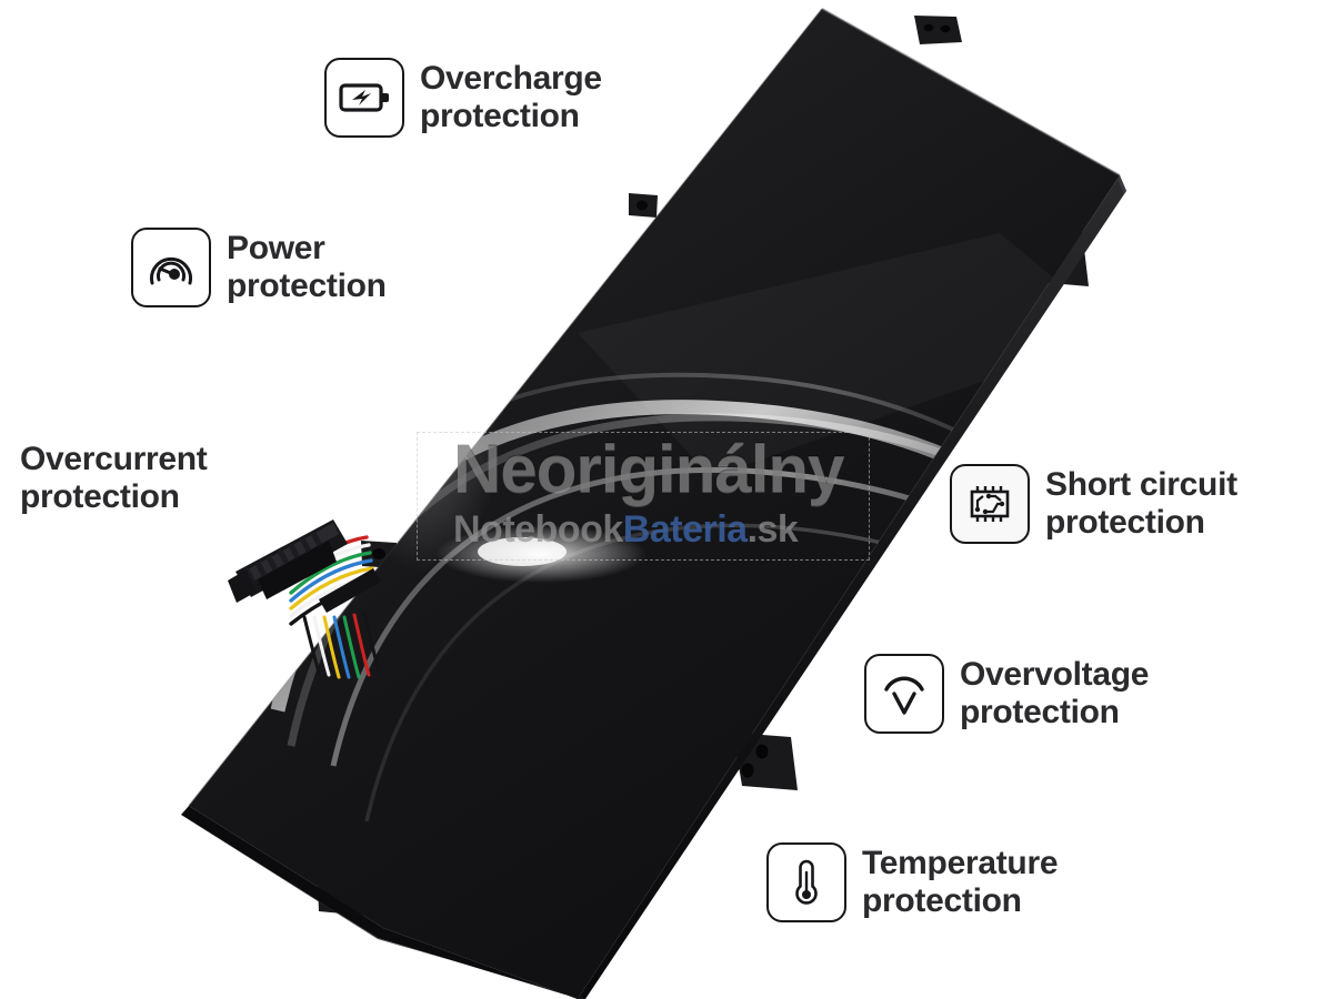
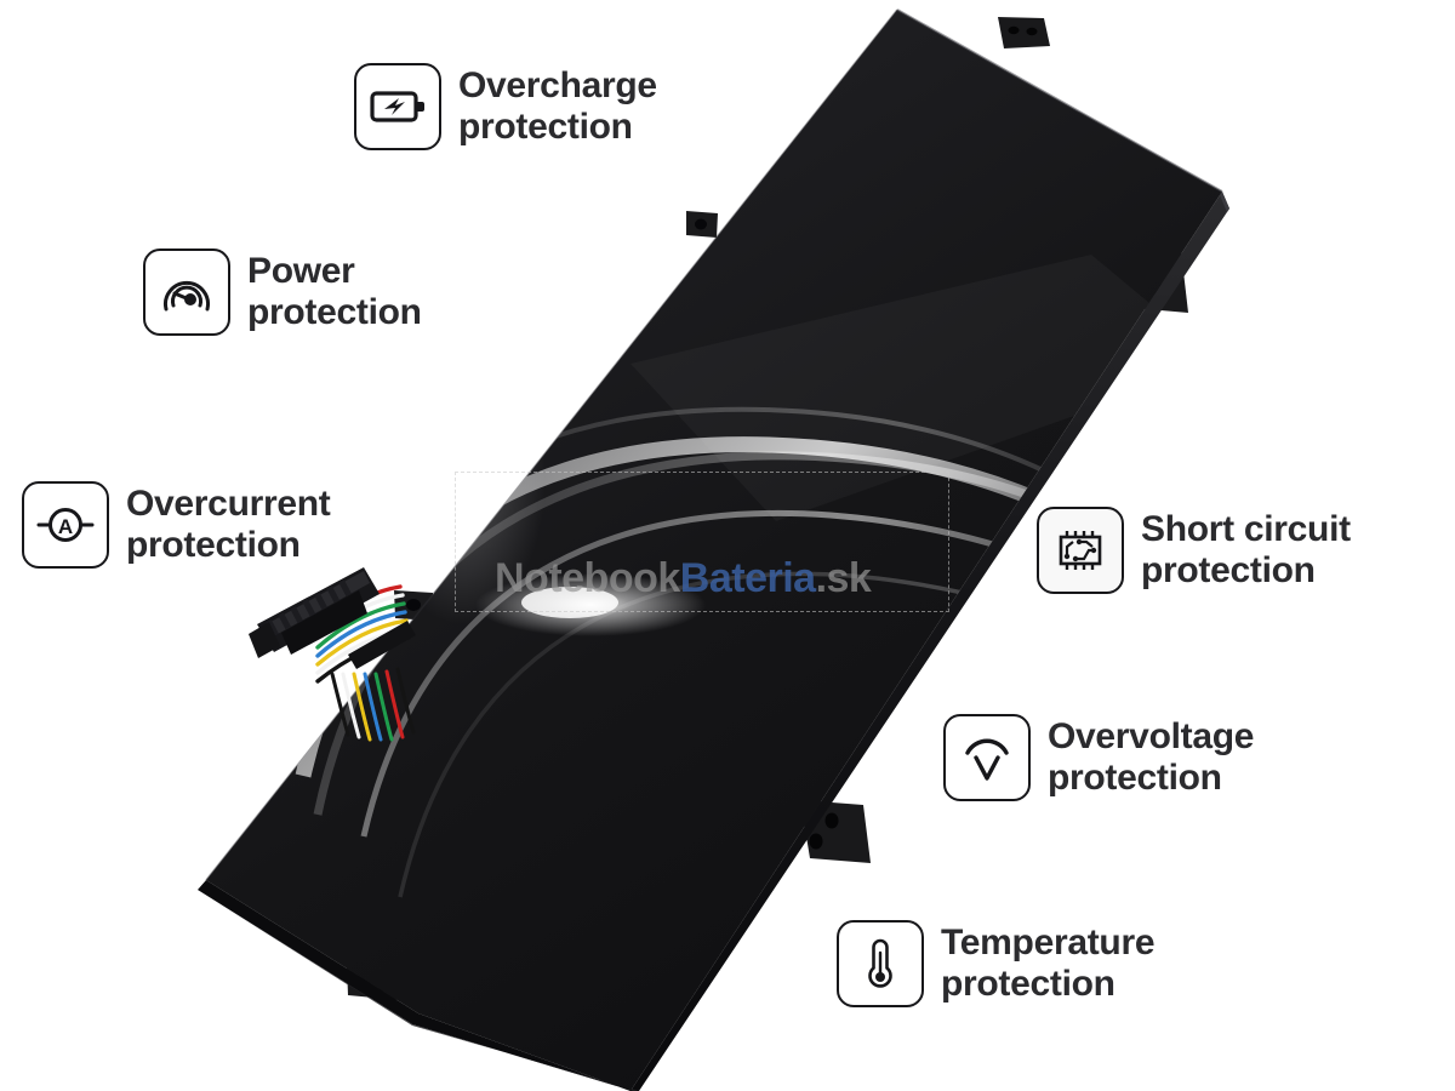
- Neoriginálny
  NotebookBateria.sk
  Overcharge
  protection
  Power
  protection
+ A
  Overcurrent
  protection
  Short circuit
  protection
  Overvoltage
  protection
  Temperature
  protection
